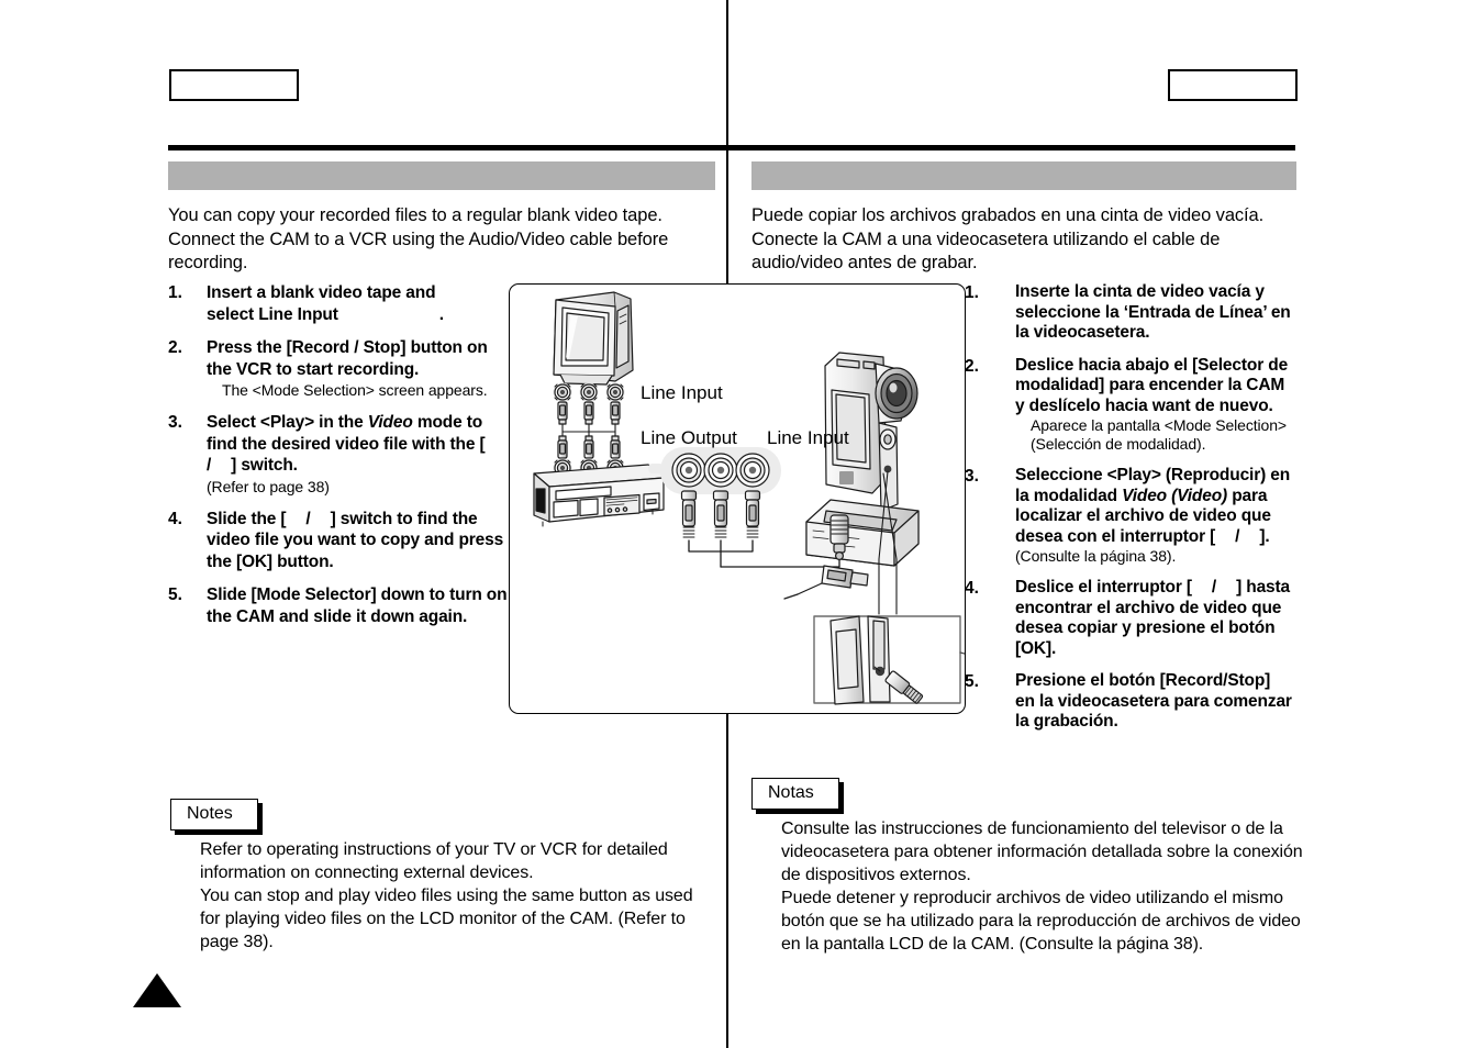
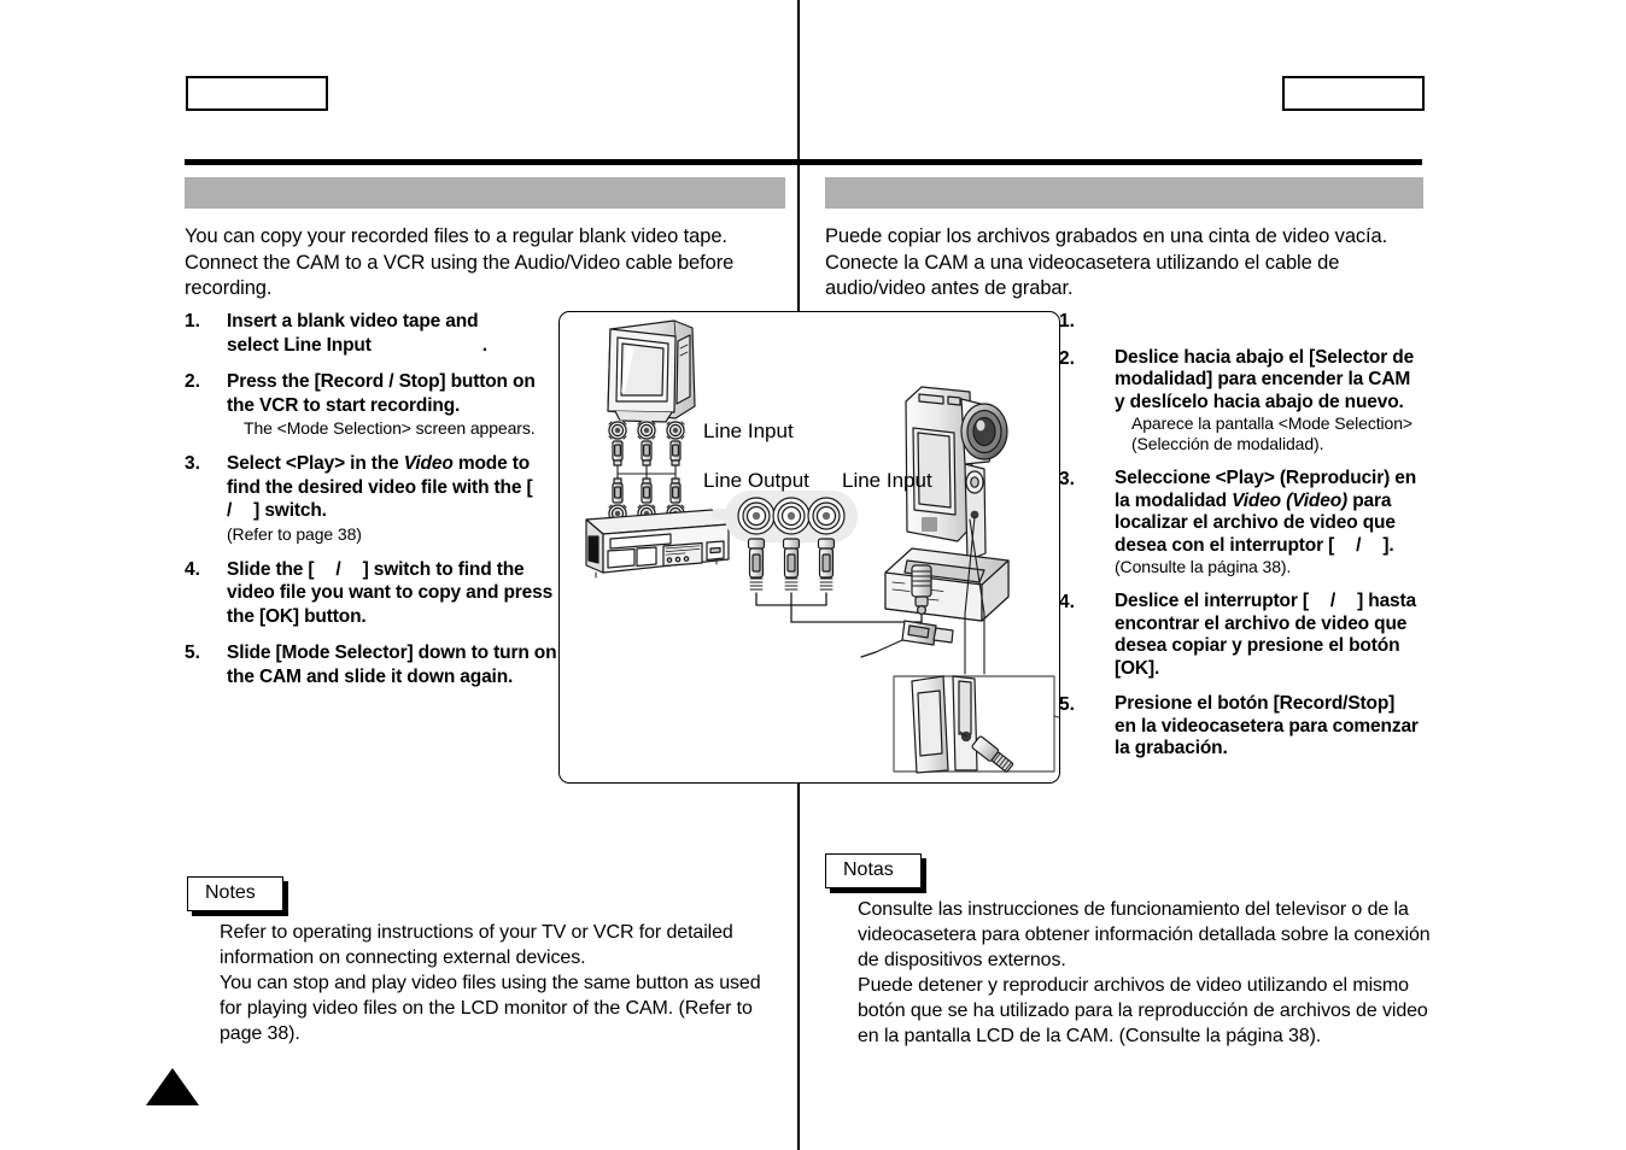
  You can copy your recorded files to a regular blank video tape. Connect the CAM to a VCR using the Audio/Video cable before recording.
  1.
  Insert a blank video tape and
  select Line Input .
  2.
  Press the [Record / Stop] button on the VCR to start recording.
  The <Mode Selection> screen appears.
  3.
  Select <Play> in the Video mode to find the desired video file with the [/ ] switch.
  (Refer to page 38)
  4.
  Slide the [ / ] switch to find the video file you want to copy and press the [OK] button.
  5.
  Slide [Mode Selector] down to turn on the CAM and slide it down again.
  Notes
  Refer to operating instructions of your TV or VCR for detailed information on connecting external devices.
  You can stop and play video files using the same button as used for playing video files on the LCD monitor of the CAM. (Refer to page 38).
  Puede copiar los archivos grabados en una cinta de video vacía. Conecte la CAM a una videocasetera utilizando el cable de audio/video antes de grabar.
  1.
- Inserte la cinta de video vacía y seleccione la ‘Entrada de Línea’ en la videocasetera.
  2.
- Deslice hacia abajo el [Selector de modalidad] para encender la CAM y deslícelo hacia want de nuevo.
+ Deslice hacia abajo el [Selector de modalidad] para encender la CAM y deslícelo hacia abajo de nuevo.
  Aparece la pantalla <Mode Selection> (Selección de modalidad).
  3.
  Seleccione <Play> (Reproducir) en la modalidad Video (Video) para localizar el archivo de video que desea con el interruptor [ / ].
  (Consulte la página 38).
  4.
  Deslice el interruptor [ / ] hasta encontrar el archivo de video que desea copiar y presione el botón [OK].
  5.
  Presione el botón [Record/Stop] en la videocasetera para comenzar la grabación.
  Notas
  Consulte las instrucciones de funcionamiento del televisor o de la videocasetera para obtener información detallada sobre la conexión de dispositivos externos.
  Puede detener y reproducir archivos de video utilizando el mismo botón que se ha utilizado para la reproducción de archivos de video en la pantalla LCD de la CAM. (Consulte la página 38).
  Line Input
  Line Output
  Line Input
